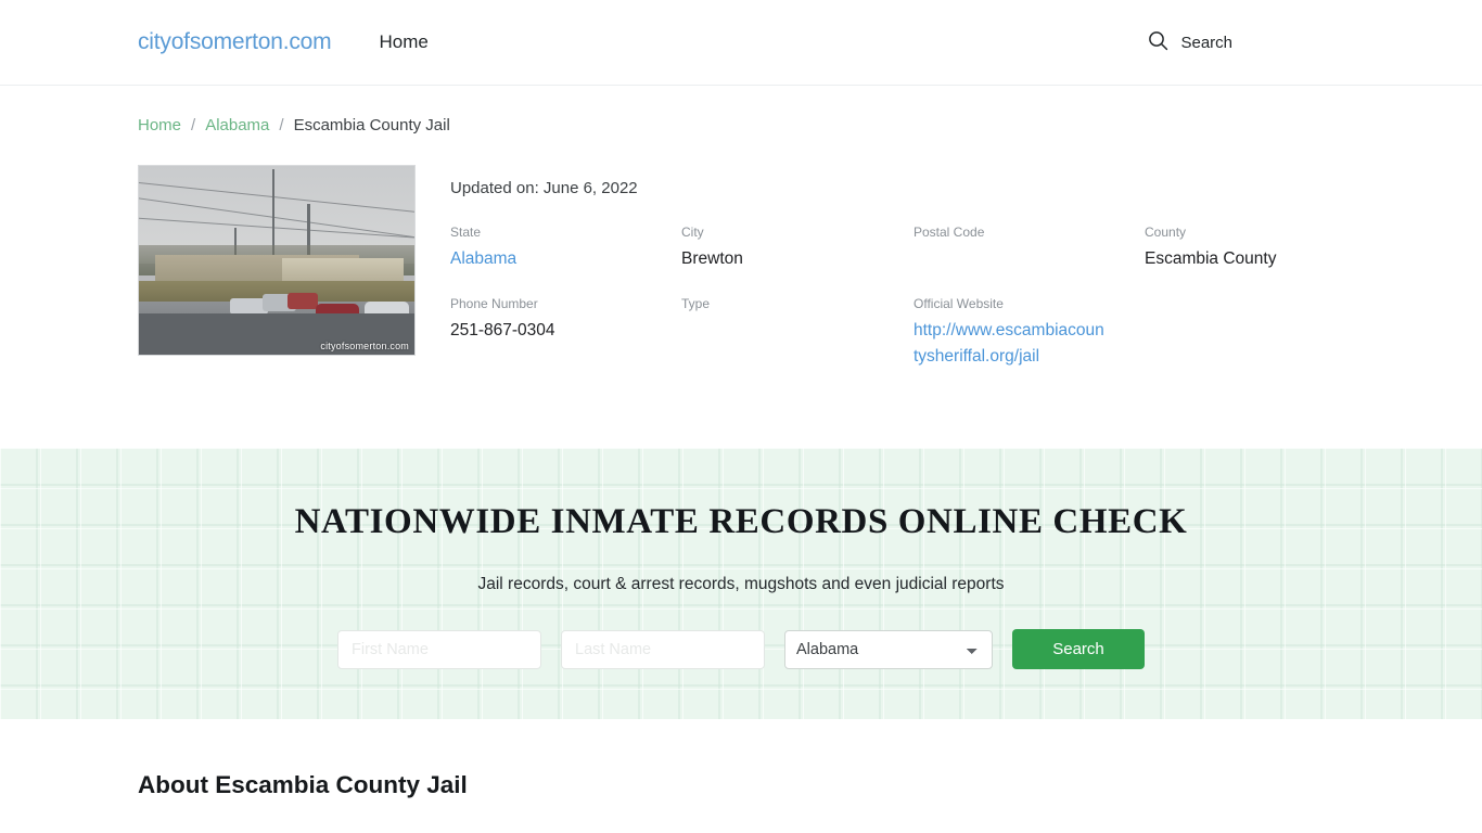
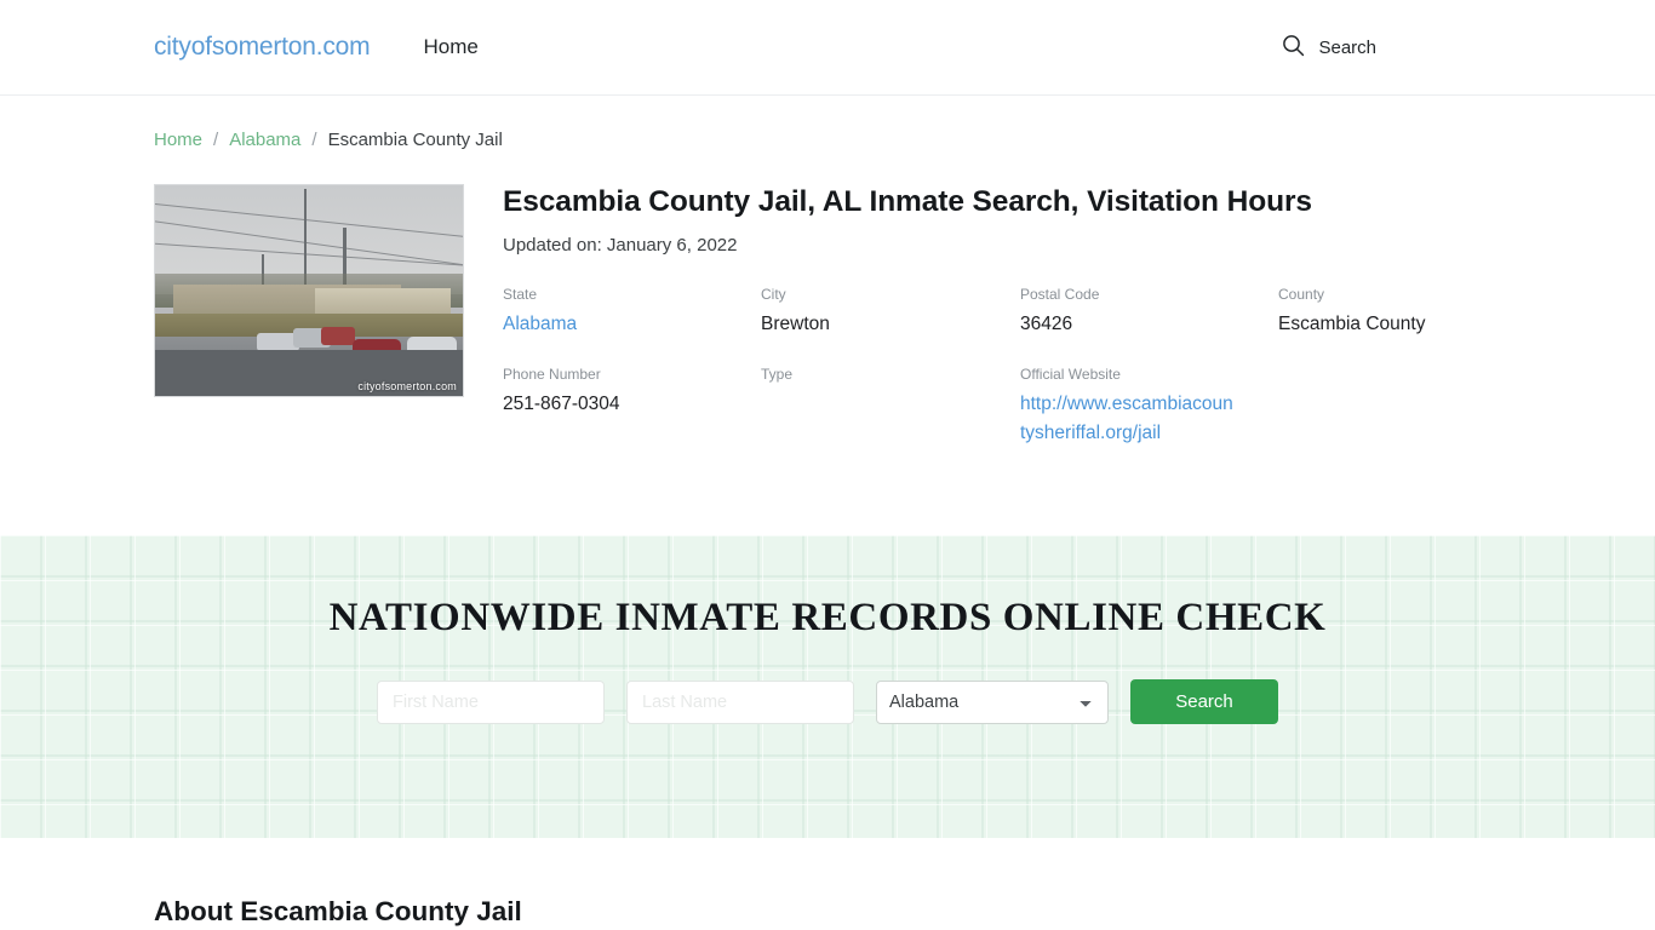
  cityofsomerton.com
  Home
  Search
  Home
  /
  Alabama
  /
  Escambia County Jail
  cityofsomerton.com
+ Escambia County Jail, AL Inmate Search, Visitation Hours
- Updated on: June 6, 2022
+ Updated on: January 6, 2022
  State
  Alabama
  City
  Brewton
  Postal Code
+ 36426
  County
  Escambia County
  Phone Number
  251-867-0304
  Type
  Official Website
  http://www.escambiacountysheriffal.org/jail
  NATIONWIDE INMATE RECORDS ONLINE CHECK
- Jail records, court & arrest records, mugshots and even judicial reports
  First Name
  Last Name
  Alabama
  Search
  About Escambia County Jail
